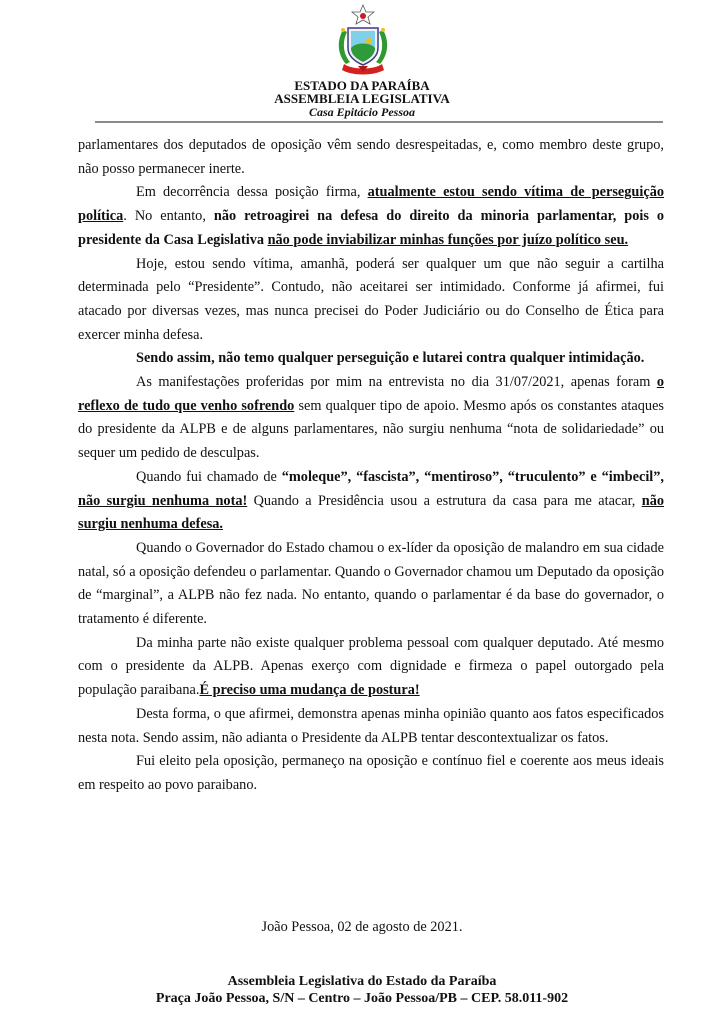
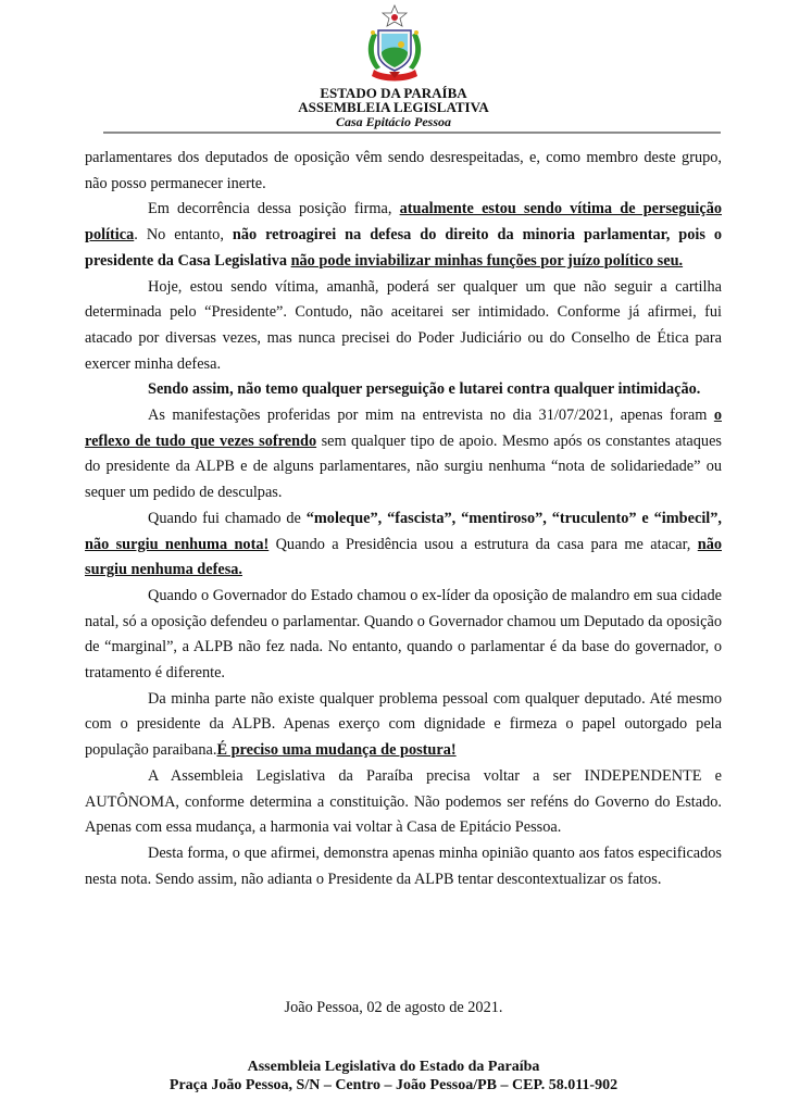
  ESTADO DA PARAÍBA
  ASSEMBLEIA LEGISLATIVA
  Casa Epitácio Pessoa
  parlamentares dos deputados de oposição vêm sendo desrespeitadas, e, como membro deste grupo, não posso permanecer inerte.
  Em decorrência dessa posição firma, atualmente estou sendo vítima de perseguição política. No entanto, não retroagirei na defesa do direito da minoria parlamentar, pois o presidente da Casa Legislativa não pode inviabilizar minhas funções por juízo político seu.
  Hoje, estou sendo vítima, amanhã, poderá ser qualquer um que não seguir a cartilha determinada pelo “Presidente”. Contudo, não aceitarei ser intimidado. Conforme já afirmei, fui atacado por diversas vezes, mas nunca precisei do Poder Judiciário ou do Conselho de Ética para exercer minha defesa.
  Sendo assim, não temo qualquer perseguição e lutarei contra qualquer intimidação.
- As manifestações proferidas por mim na entrevista no dia 31/07/2021, apenas foram o reflexo de tudo que venho sofrendo sem qualquer tipo de apoio. Mesmo após os constantes ataques do presidente da ALPB e de alguns parlamentares, não surgiu nenhuma “nota de solidariedade” ou sequer um pedido de desculpas.
+ As manifestações proferidas por mim na entrevista no dia 31/07/2021, apenas foram o reflexo de tudo que vezes sofrendo sem qualquer tipo de apoio. Mesmo após os constantes ataques do presidente da ALPB e de alguns parlamentares, não surgiu nenhuma “nota de solidariedade” ou sequer um pedido de desculpas.
  Quando fui chamado de “moleque”, “fascista”, “mentiroso”, “truculento” e “imbecil”, não surgiu nenhuma nota! Quando a Presidência usou a estrutura da casa para me atacar, não surgiu nenhuma defesa.
  Quando o Governador do Estado chamou o ex-líder da oposição de malandro em sua cidade natal, só a oposição defendeu o parlamentar. Quando o Governador chamou um Deputado da oposição de “marginal”, a ALPB não fez nada. No entanto, quando o parlamentar é da base do governador, o tratamento é diferente.
  Da minha parte não existe qualquer problema pessoal com qualquer deputado. Até mesmo com o presidente da ALPB. Apenas exerço com dignidade e firmeza o papel outorgado pela população paraibana.É preciso uma mudança de postura!
+ A Assembleia Legislativa da Paraíba precisa voltar a ser INDEPENDENTE e AUTÔNOMA, conforme determina a constituição. Não podemos ser reféns do Governo do Estado. Apenas com essa mudança, a harmonia vai voltar à Casa de Epitácio Pessoa.
  Desta forma, o que afirmei, demonstra apenas minha opinião quanto aos fatos especificados nesta nota. Sendo assim, não adianta o Presidente da ALPB tentar descontextualizar os fatos.
- Fui eleito pela oposição, permaneço na oposição e contínuo fiel e coerente aos meus ideais em respeito ao povo paraibano.
  João Pessoa, 02 de agosto de 2021.
  Assembleia Legislativa do Estado da Paraíba
  Praça João Pessoa, S/N – Centro – João Pessoa/PB – CEP. 58.011-902
